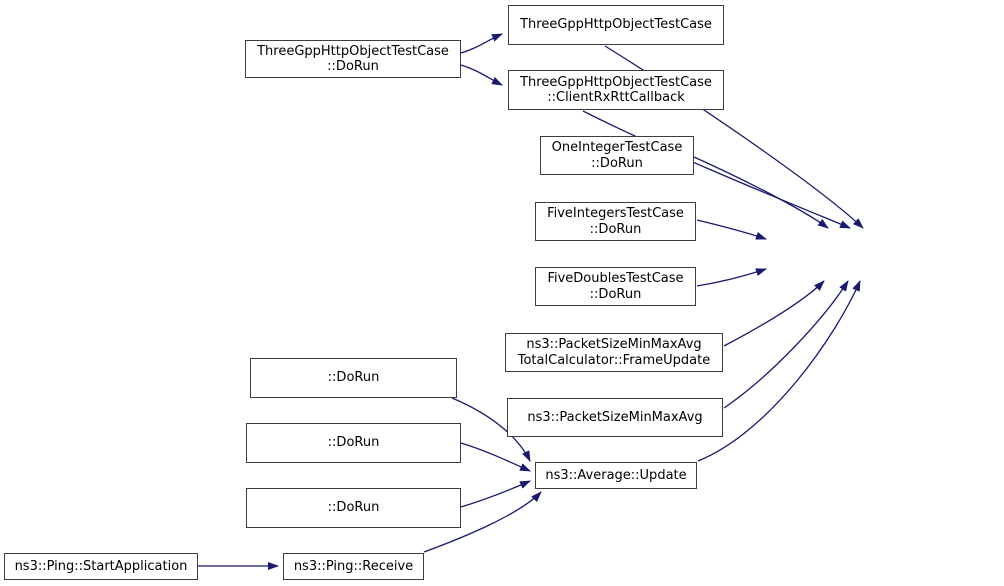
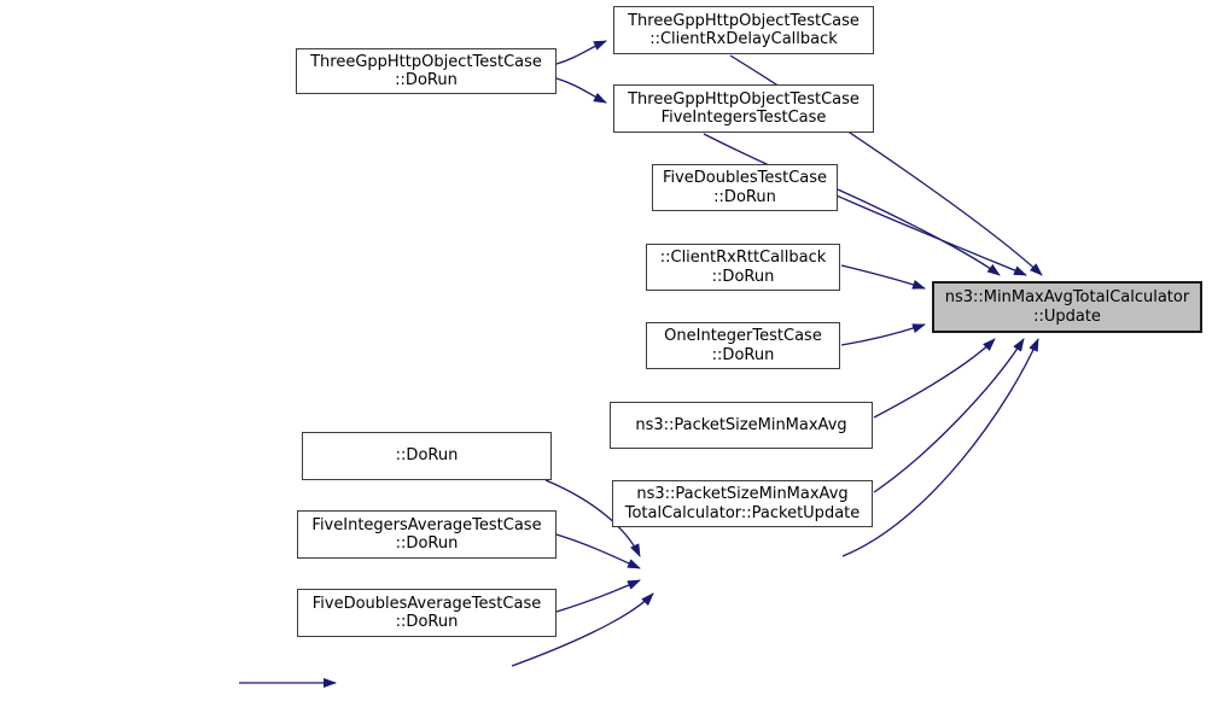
  ThreeGppHttpObjectTestCase
  ::DoRun
  ThreeGppHttpObjectTestCase
+ ::ClientRxDelayCallback
  ThreeGppHttpObjectTestCase
- ::ClientRxRttCallback
+ FiveIntegersTestCase
- OneIntegerTestCase
+ FiveDoublesTestCase
  ::DoRun
- FiveIntegersTestCase
+ ::ClientRxRttCallback
  ::DoRun
- FiveDoublesTestCase
+ OneIntegerTestCase
  ::DoRun
+ ns3::MinMaxAvgTotalCalculator
+ ::Update
  ns3::PacketSizeMinMaxAvg
- TotalCalculator::FrameUpdate
  ns3::PacketSizeMinMaxAvg
+ TotalCalculator::PacketUpdate
  ::DoRun
+ FiveIntegersAverageTestCase
  ::DoRun
+ FiveDoublesAverageTestCase
  ::DoRun
- ns3::Average::Update
- ns3::Ping::StartApplication
- ns3::Ping::Receive
